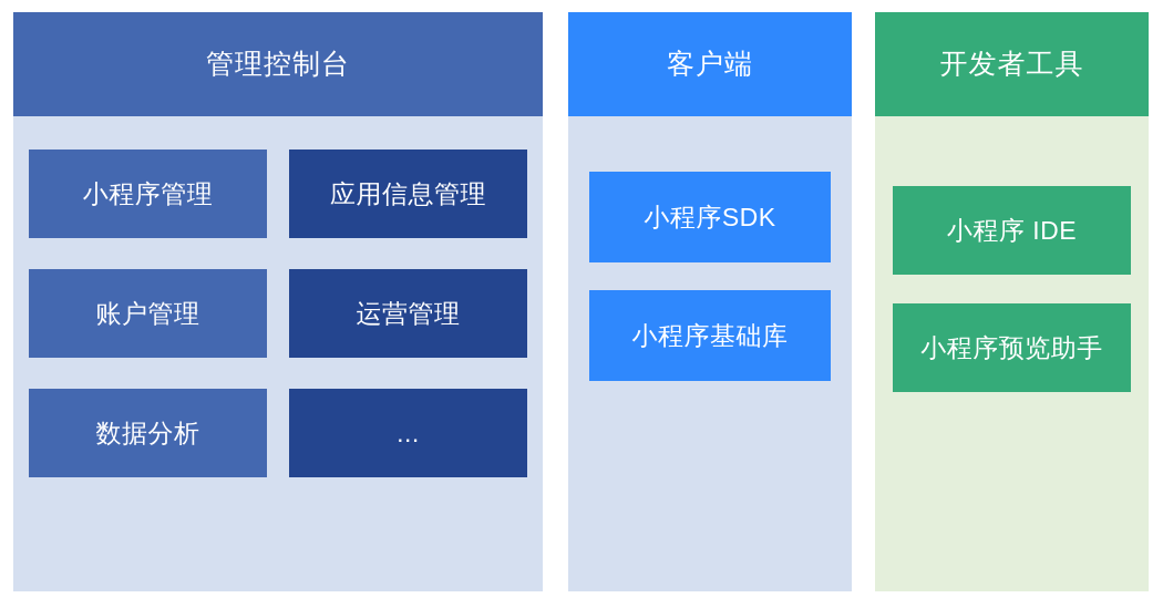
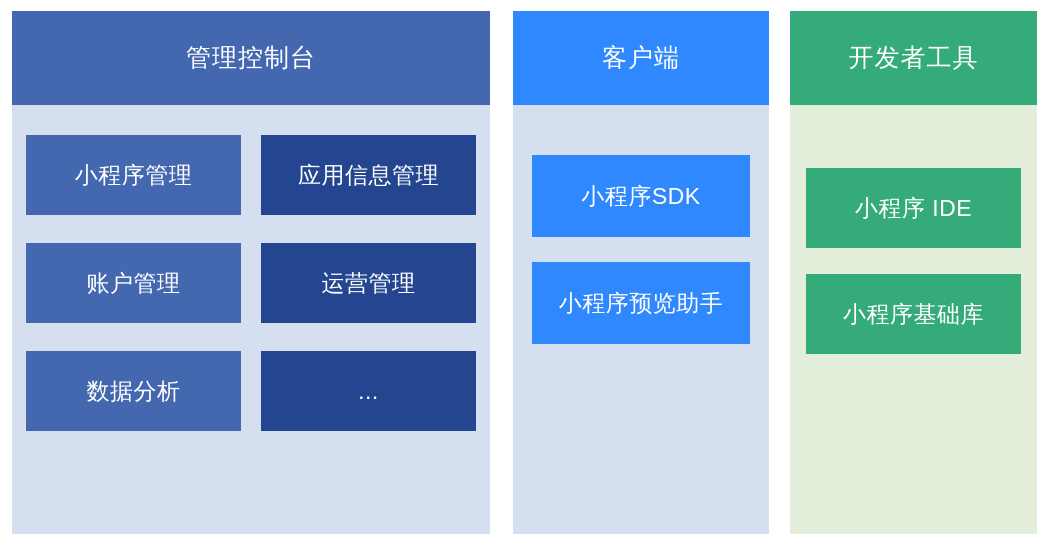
  管理控制台
  小程序管理
  应用信息管理
  账户管理
  运营管理
  数据分析
  ...
  客户端
  小程序SDK
- 小程序基础库
+ 小程序预览助手
  开发者工具
  小程序 IDE
- 小程序预览助手
+ 小程序基础库
